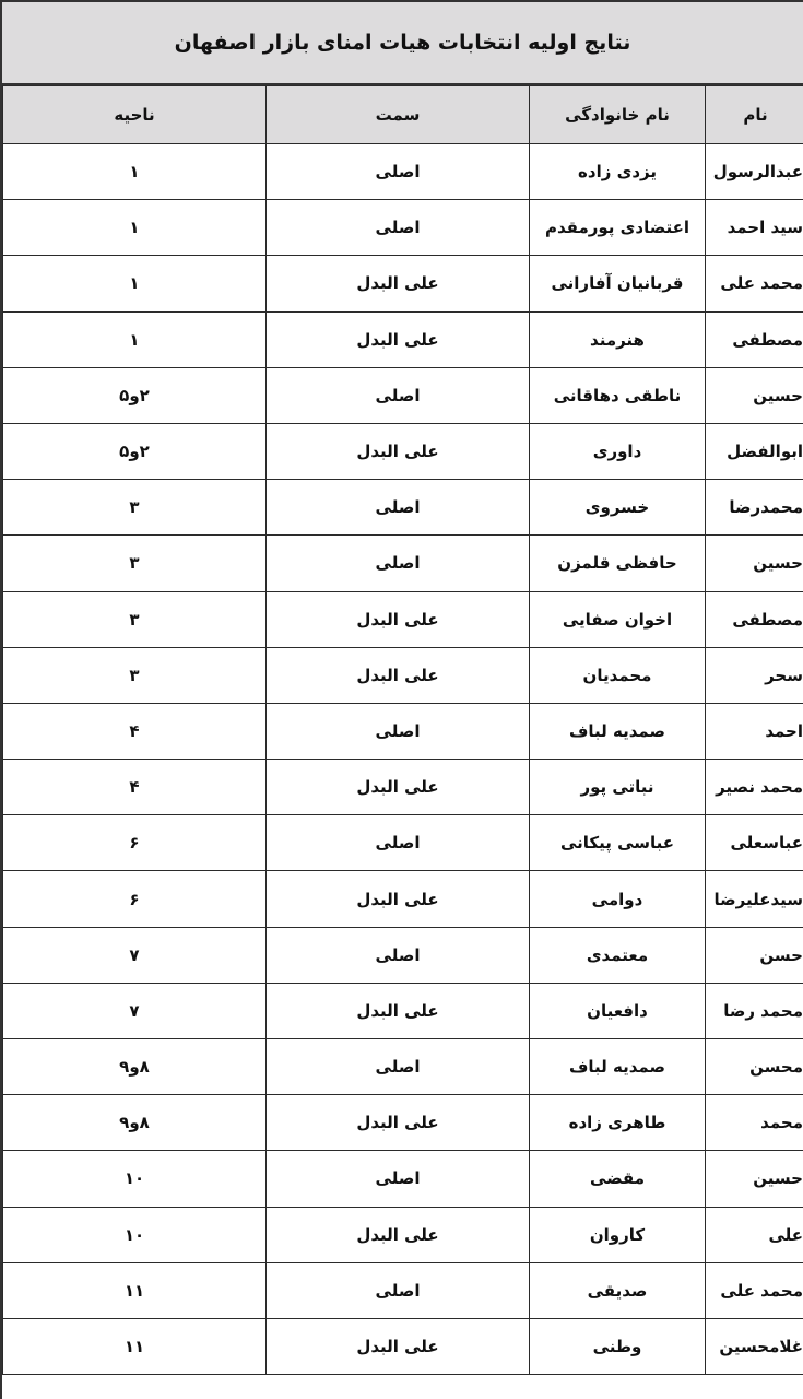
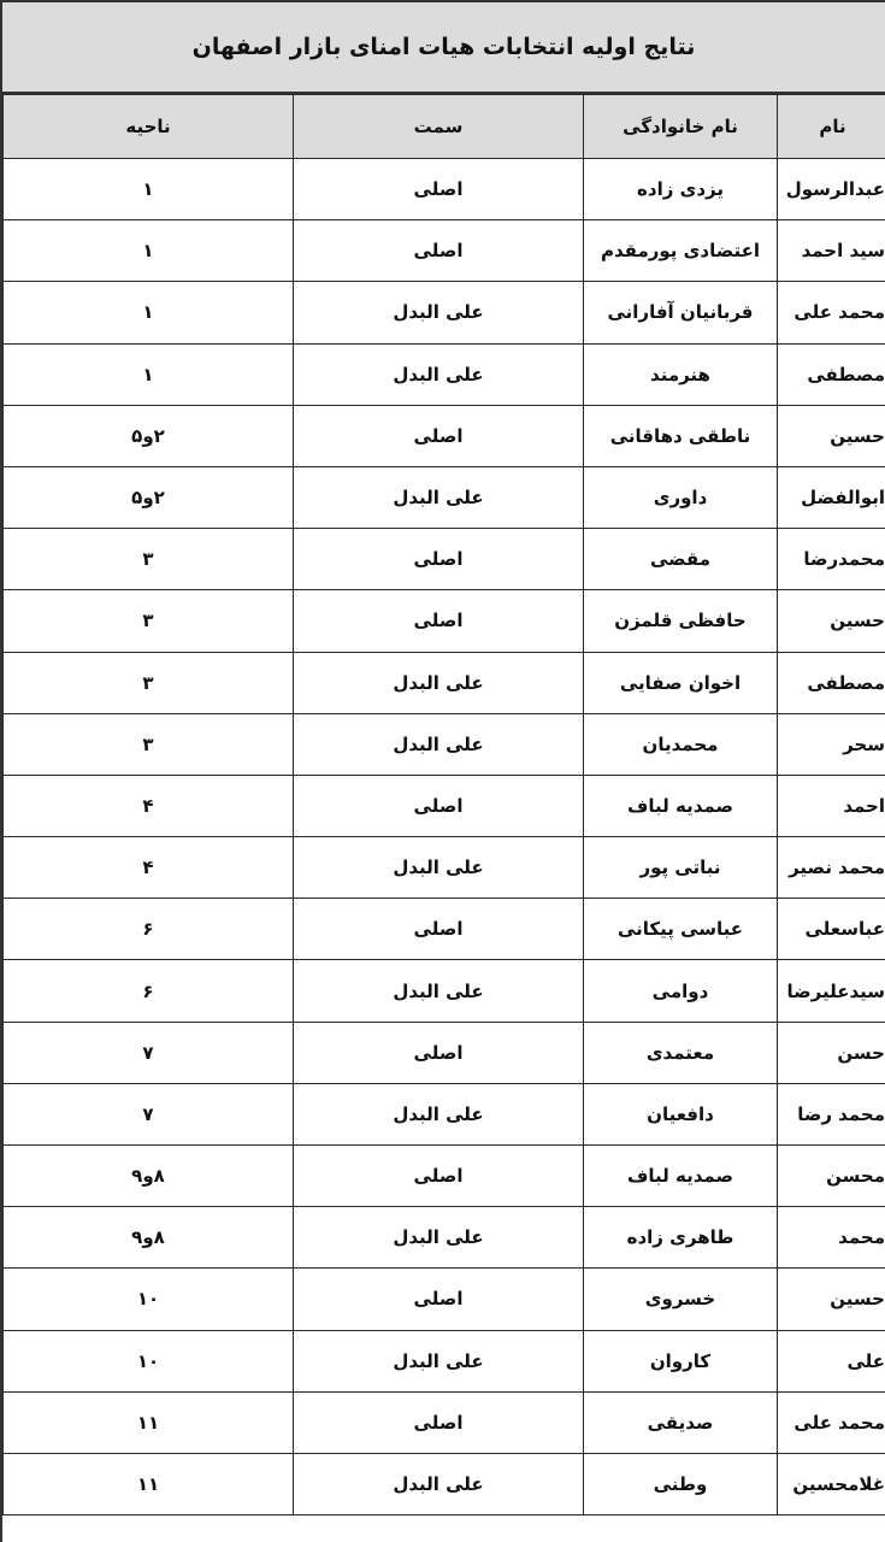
  نتایج اولیه انتخابات هیات امنای بازار اصفهان
  نام	نام خانوادگی	سمت	ناحیه
  عبدالرسول	یزدی زاده	اصلی	۱
  سید احمد	اعتضادی پورمقدم	اصلی	۱
  محمد علی	قربانیان آفارانی	علی البدل	۱
  مصطفی	هنرمند	علی البدل	۱
  حسین	ناطقی دهاقانی	اصلی	۲و۵
  ابوالفضل	داوری	علی البدل	۲و۵
- محمدرضا	خسروی	اصلی	۳
+ محمدرضا	مقضی	اصلی	۳
  حسین	حافظی قلمزن	اصلی	۳
  مصطفی	اخوان صفایی	علی البدل	۳
  سحر	محمدیان	علی البدل	۳
  احمد	صمدیه لباف	اصلی	۴
  محمد نصیر	نباتی پور	علی البدل	۴
  عباسعلی	عباسی پیکانی	اصلی	۶
  سیدعلیرضا	دوامی	علی البدل	۶
  حسن	معتمدی	اصلی	۷
  محمد رضا	دافعیان	علی البدل	۷
  محسن	صمدیه لباف	اصلی	۸و۹
  محمد	طاهری زاده	علی البدل	۸و۹
- حسین	مقضی	اصلی	۱۰
+ حسین	خسروی	اصلی	۱۰
  علی	کاروان	علی البدل	۱۰
  محمد علی	صدیقی	اصلی	۱۱
  غلامحسین	وطنی	علی البدل	۱۱
